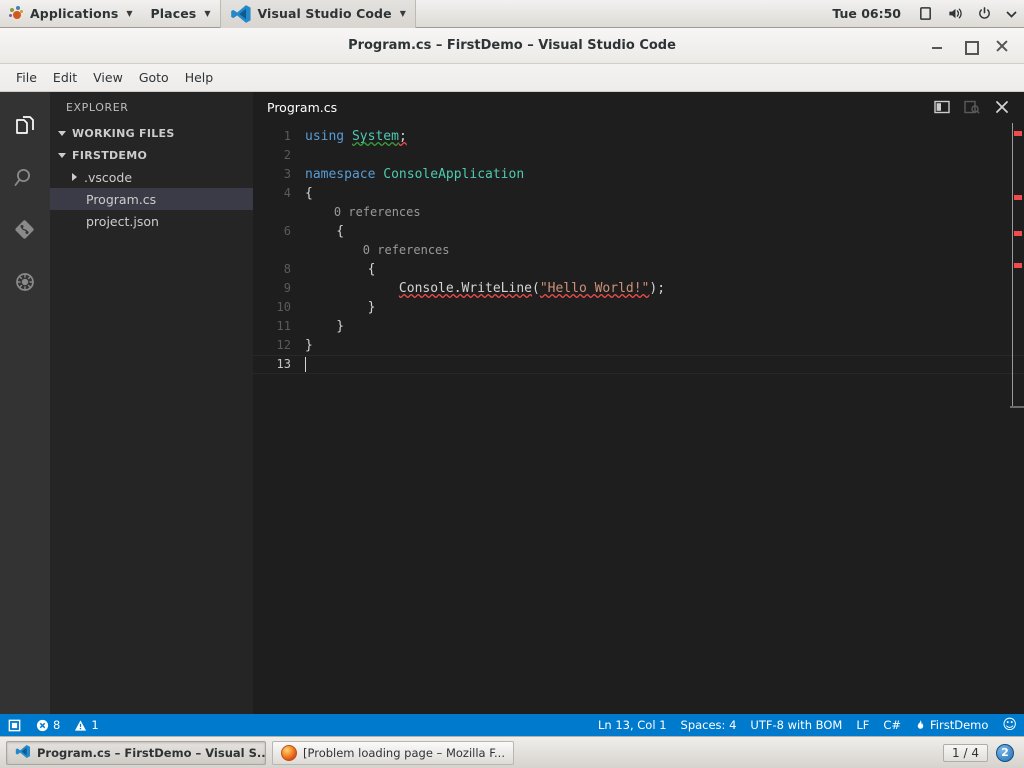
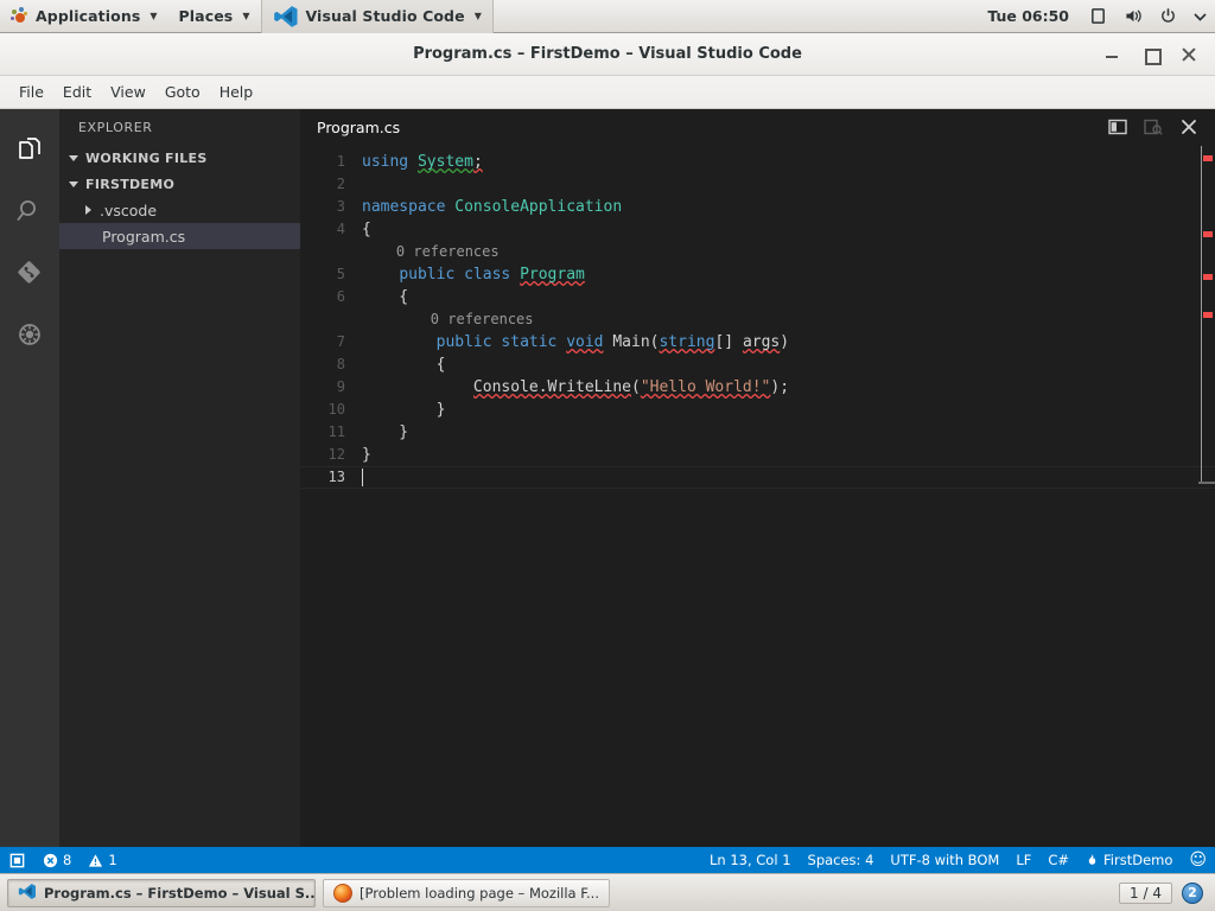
  Applications
  ▼
  Places
  ▼
  Visual Studio Code
  ▼
  Tue 06:50
  Program.cs – FirstDemo – Visual Studio Code
  File
  Edit
  View
  Goto
  Help
  EXPLORER
  WORKING FILES
  FIRSTDEMO
  .vscode
  Program.cs
- project.json
  Program.cs
  1
  using System;
  2
  3
  namespace ConsoleApplication
  4
  {
  0 references
+ 5
+ public class Program
  6
  {
  0 references
+ 7
+ public static void Main(string[] args)
  8
  {
  9
  Console.WriteLine("Hello World!");
  10
  }
  11
  }
  12
  }
  13
  8
  1
  Ln 13, Col 1
  Spaces: 4
  UTF-8 with BOM
  LF
  C#
  FirstDemo
  ☺
  Program.cs – FirstDemo – Visual S..
  [Problem loading page – Mozilla F...
  1 / 4
  2
